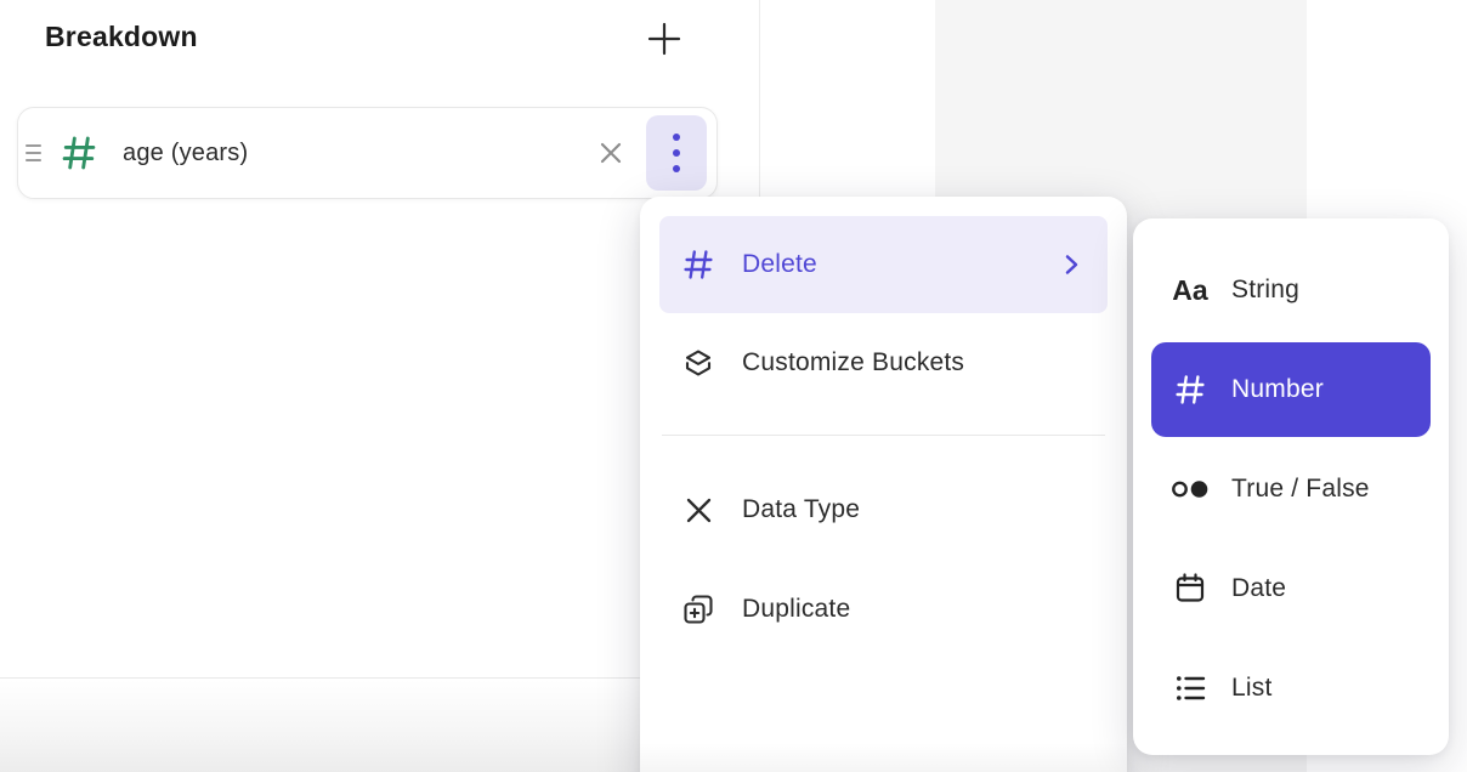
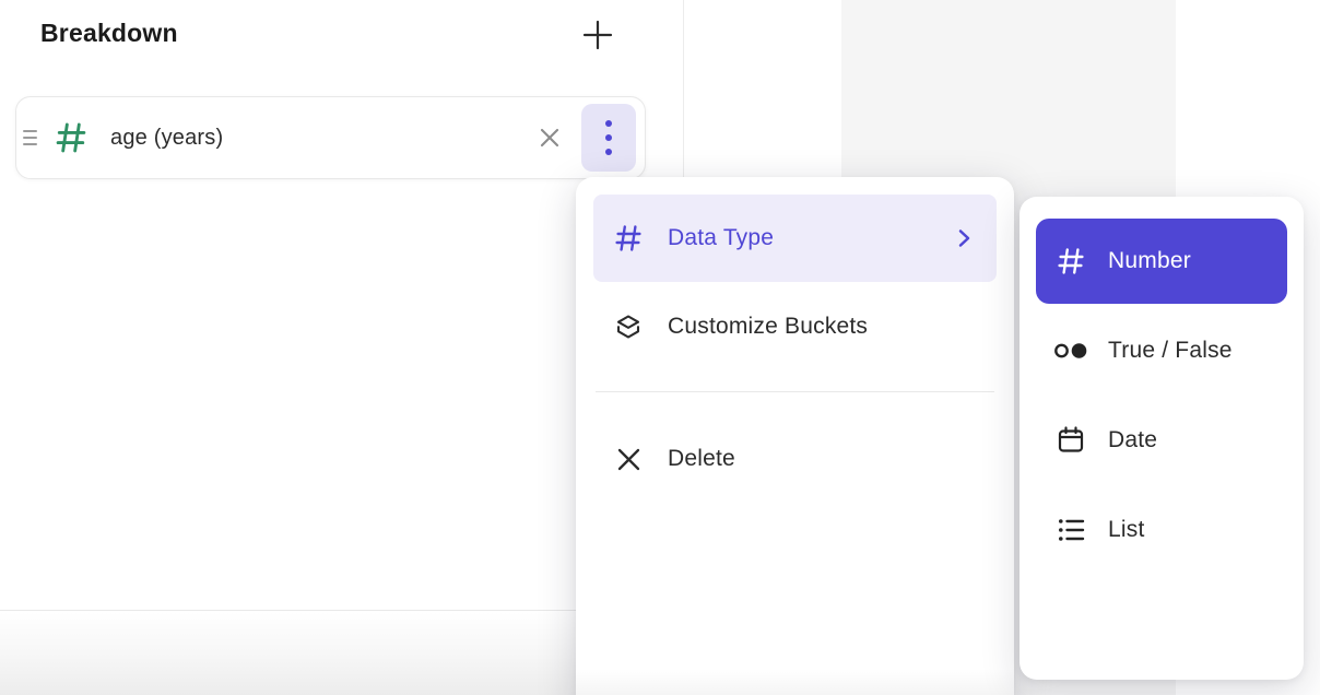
  Breakdown
  age (years)
- Delete
+ Data Type
  Customize Buckets
- Data Type
+ Delete
- Duplicate
- Aa
- String
  Number
  True / False
  Date
  List
